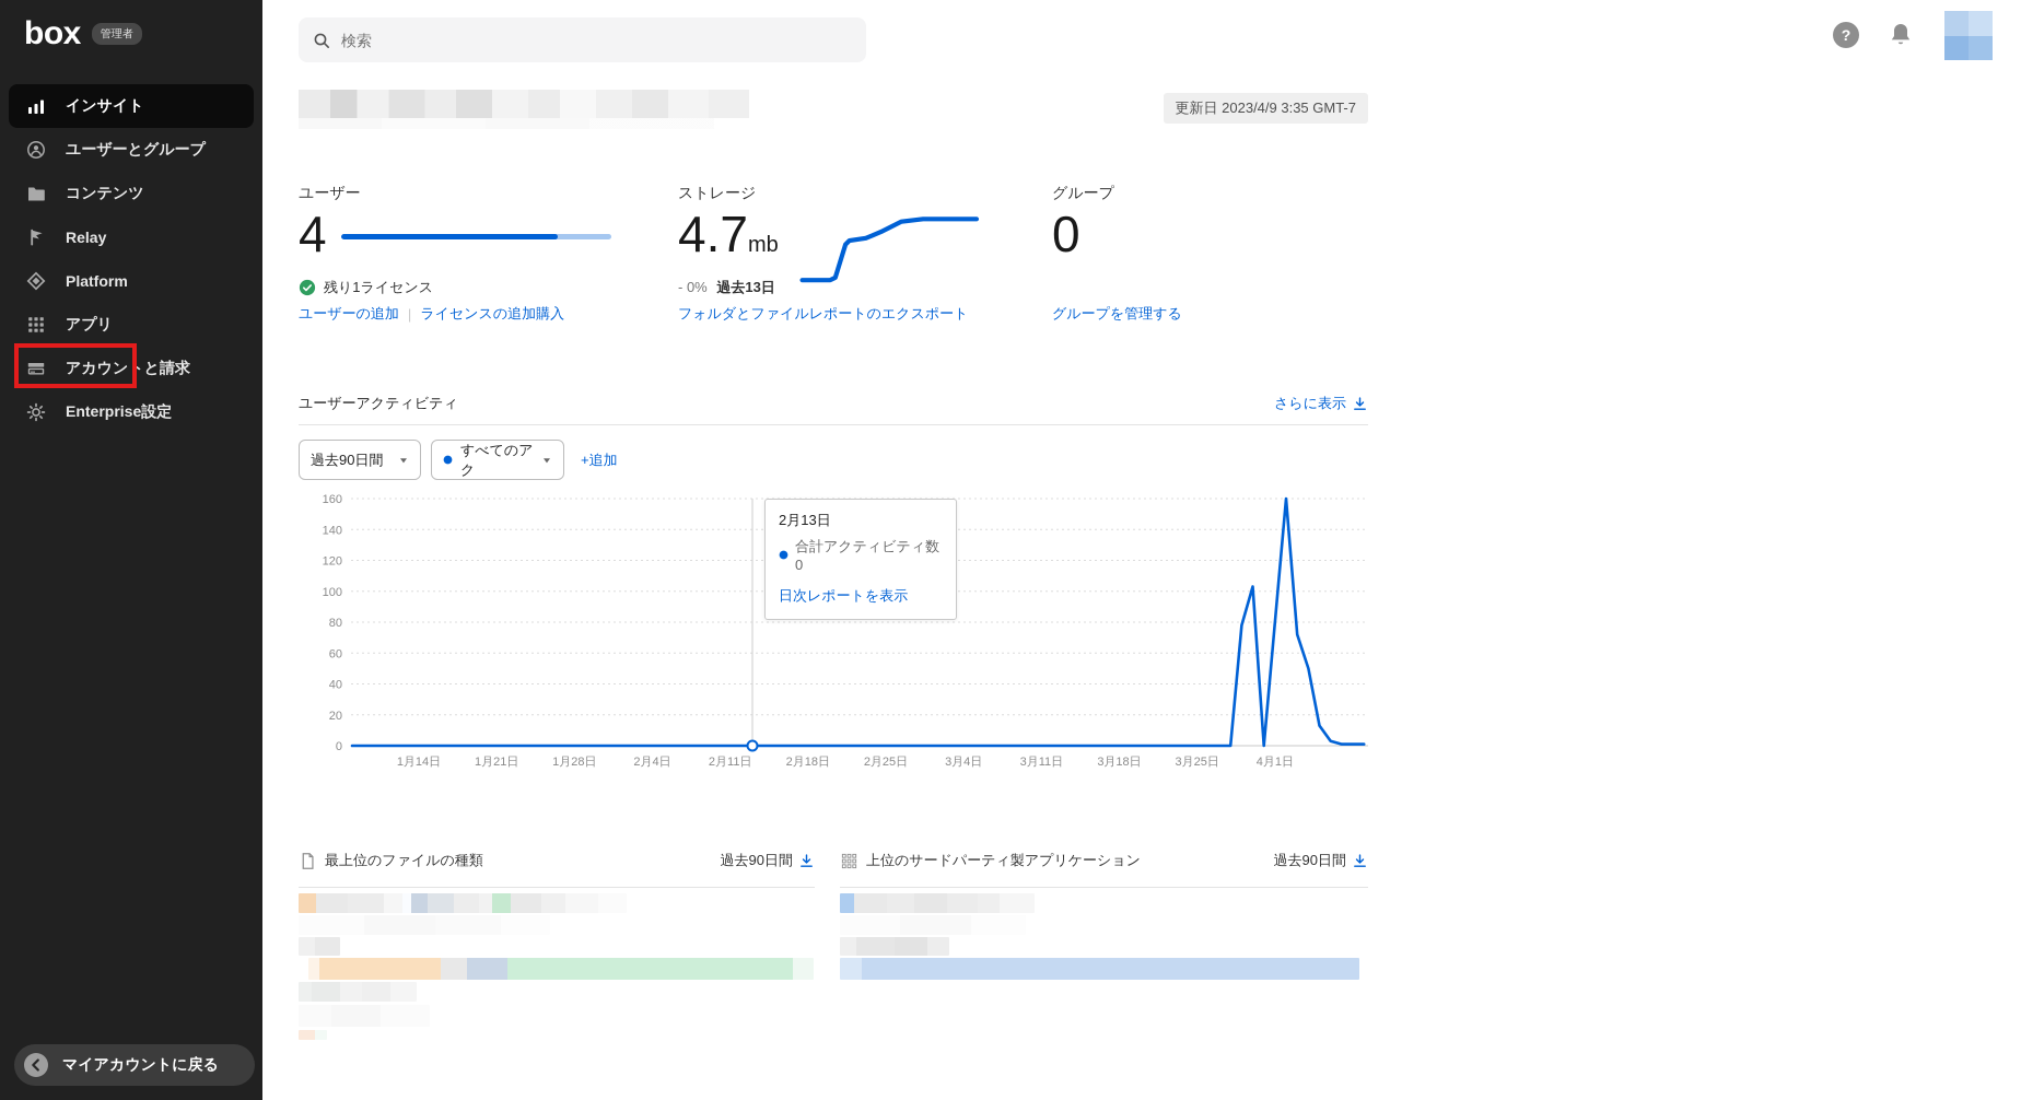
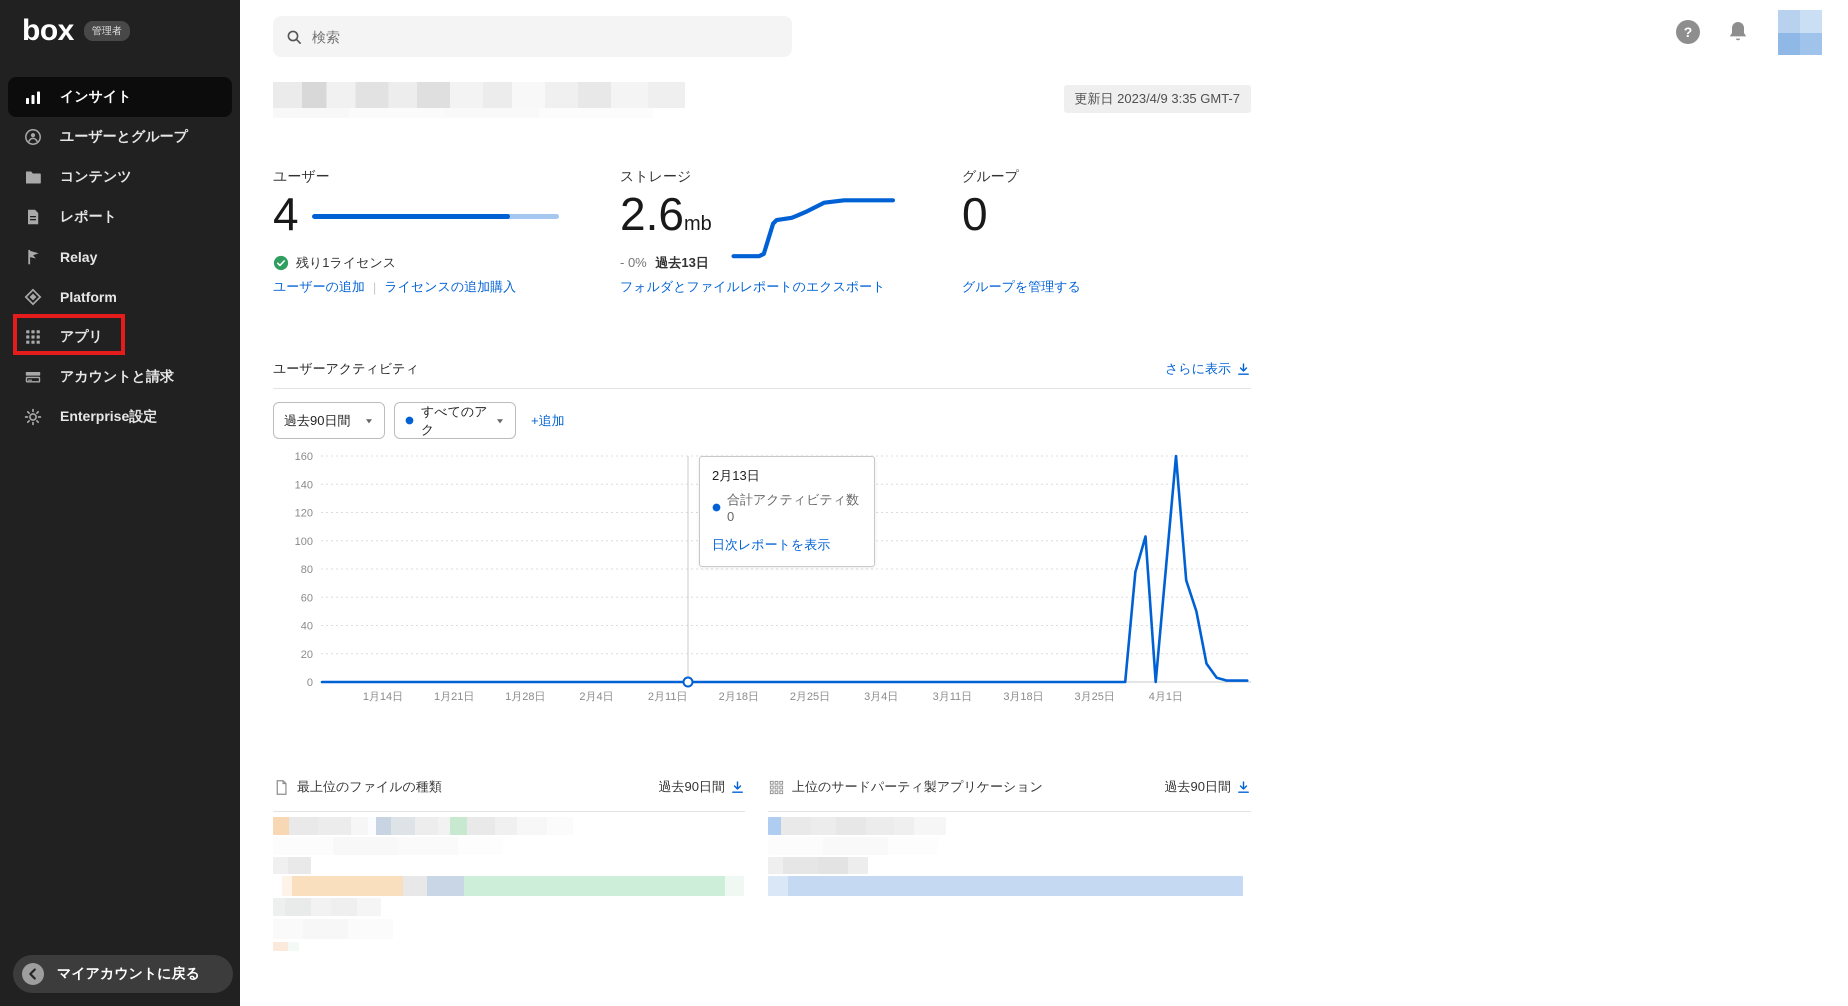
  box
  管理者
  インサイト
  ユーザーとグループ
  コンテンツ
+ レポート
  Relay
  Platform
  アプリ
  アカウントと請求
  Enterprise設定
  マイアカウントに戻る
  ?
  検索
  更新日 2023/4/9 3:35 GMT-7
  ユーザー
  4
  残り1ライセンス
  ユーザーの追加
  |
  ライセンスの追加購入
  ストレージ
- 4.7mb
+ 2.6mb
  - 0% 過去13日
  フォルダとファイルレポートのエクスポート
  グループ
  0
  グループを管理する
  ユーザーアクティビティ
  さらに表示
  過去90日間
  すべてのアク
  +追加
  0
  20
  40
  60
  80
  100
  120
  140
  160
  1月14日
  1月21日
  1月28日
  2月4日
  2月11日
  2月18日
  2月25日
  3月4日
  3月11日
  3月18日
  3月25日
  4月1日
  2月13日
  合計アクティビティ数0
  日次レポートを表示
  最上位のファイルの種類
  過去90日間
  上位のサードパーティ製アプリケーション
  過去90日間
